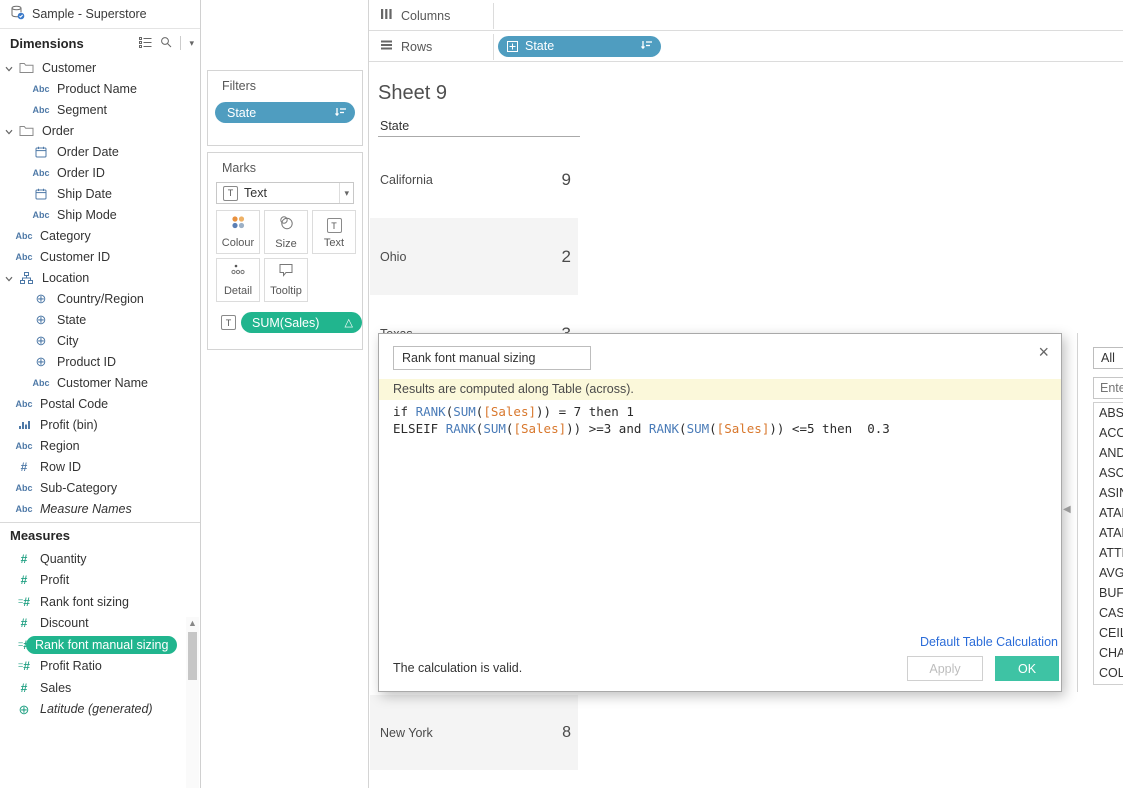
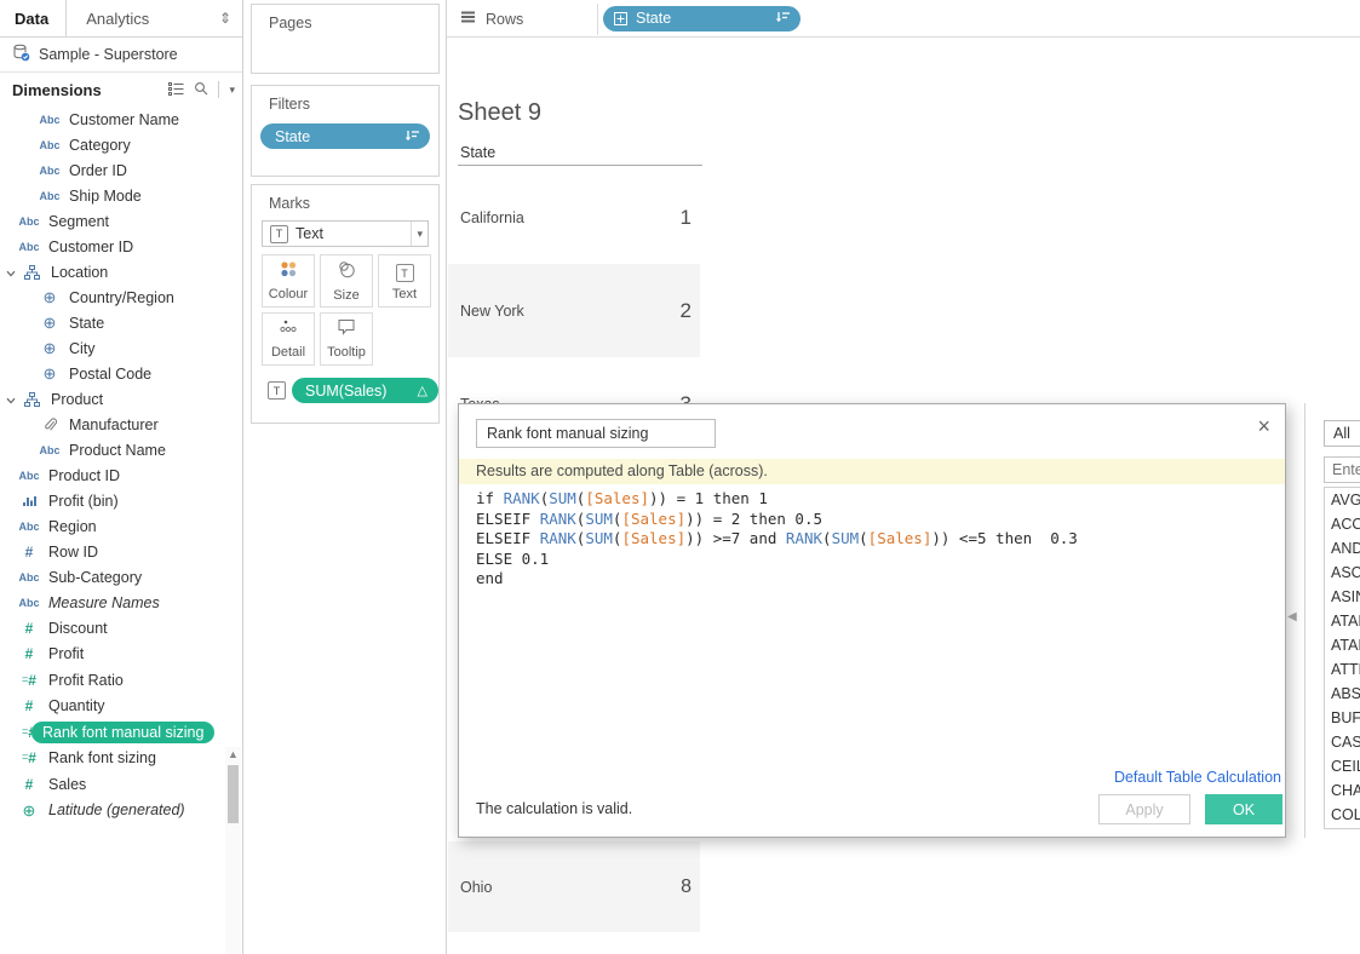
+ Data
+ Analytics
+ ⇕
  Sample - Superstore
  Dimensions
  ▾
- Customer
  Abc
- Product Name
+ Customer Name
  Abc
- Segment
+ Category
- Order
- Order Date
  Abc
  Order ID
- Ship Date
  Abc
  Ship Mode
  Abc
- Category
+ Segment
  Abc
  Customer ID
  Location
  ⊕
  Country/Region
  ⊕
  State
  ⊕
  City
  ⊕
- Product ID
+ Postal Code
+ Product
+ Manufacturer
  Abc
- Customer Name
+ Product Name
  Abc
- Postal Code
+ Product ID
  Profit (bin)
  Abc
  Region
  #
  Row ID
  Abc
  Sub-Category
  Abc
  Measure Names
- Measures
  #
- Quantity
+ Discount
  #
  Profit
  =#
- Rank font sizing
+ Profit Ratio
  #
- Discount
+ Quantity
  Rank font manual sizing
  =#
- Profit Ratio
+ Rank font sizing
  #
  Sales
  ⊕
  Latitude (generated)
  ▲
+ Pages
  Filters
  State
  Marks
  T
  Text
  ▾
  Colour
  Size
  T
  Text
  Detail
  Tooltip
  T
  SUM(Sales)
  △
- Columns
  Rows
  State
  Sheet 9
  State
  California
- 9
+ 1
- Ohio
+ New York
  2
- New York
+ Ohio
  8
  Rank font manual sizing
  ×
  Results are computed along Table (across).
- if RANK(SUM([Sales])) = 7 then 1
+ if RANK(SUM([Sales])) = 1 then 1
+ ELSEIF RANK(SUM([Sales])) = 2 then 0.5
- ELSEIF RANK(SUM([Sales])) >=3 and RANK(SUM([Sales])) <=5 then 0.3
+ ELSEIF RANK(SUM([Sales])) >=7 and RANK(SUM([Sales])) <=5 then 0.3
+ ELSE 0.1
+ end
  Default Table Calculation
  The calculation is valid.
  Apply
  OK
  ◀
  All
- ABS
+ AVG
  ACO
  AND
  ASI
  ATA
  ATT
- AVG
+ ABS
  CAS
  CHA
